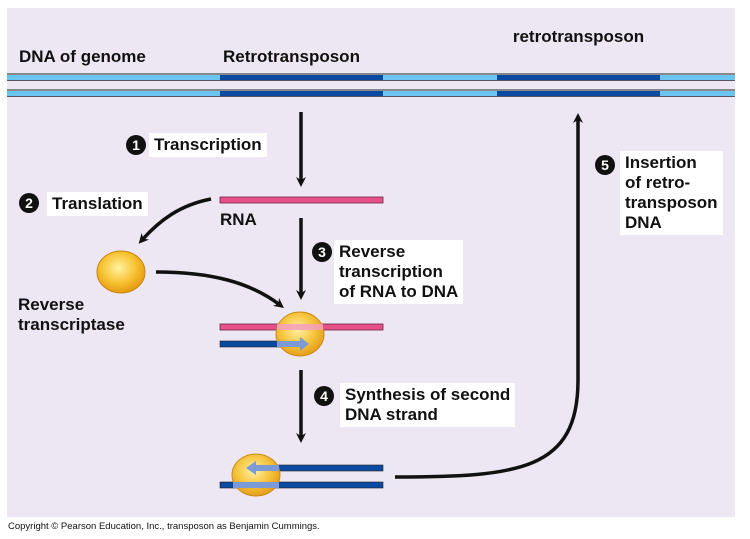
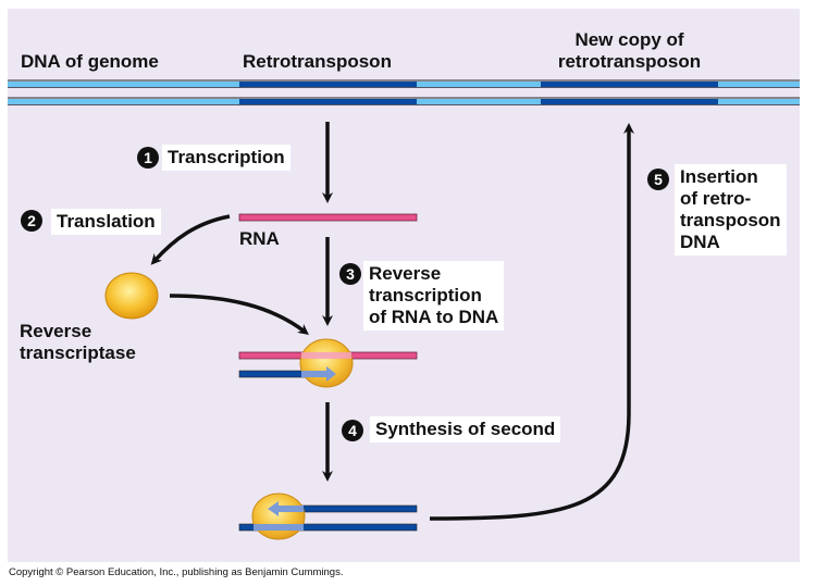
  DNA of genome
  Retrotransposon
+ New copy of
  retrotransposon
  1
  Transcription
  2
  Translation
  RNA
  Reverse
  transcriptase
  3
  Reverse
  transcription
  of RNA to DNA
  4
  Synthesis of second
- DNA strand
  5
  Insertion
  of retro-
  transposon
  DNA
- Copyright © Pearson Education, Inc., transposon as Benjamin Cummings.
+ Copyright © Pearson Education, Inc., publishing as Benjamin Cummings.
